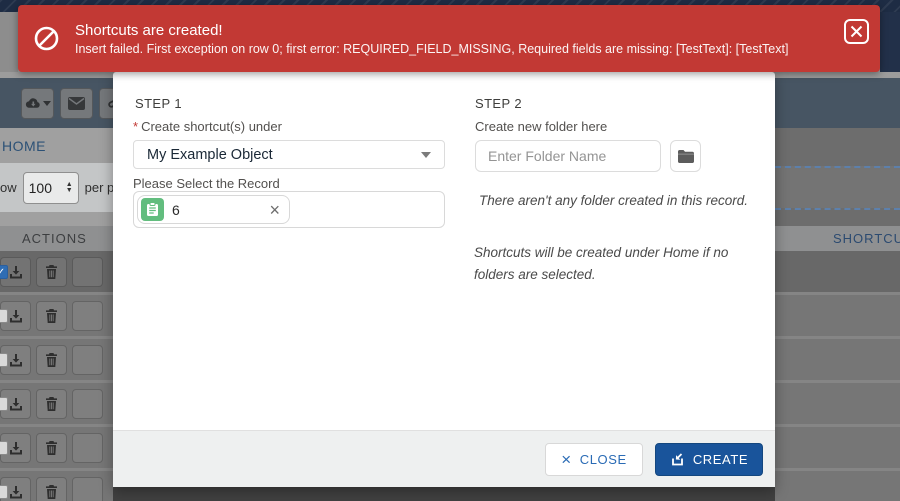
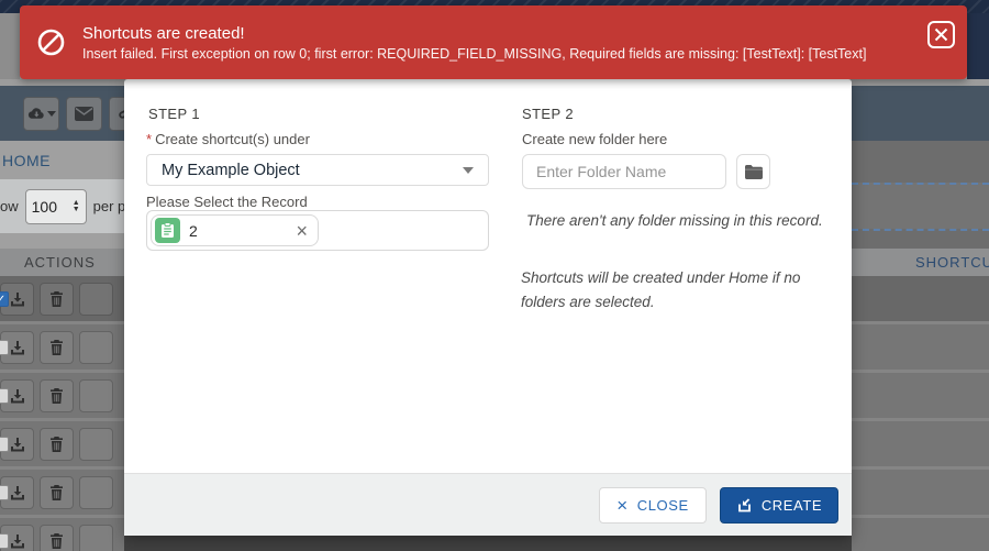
  HOME
  ow
  100
  per p
  ACTIONS
  ✓
  SHORTCU
  STEP 1
  * Create shortcut(s) under
  My Example Object
  Please Select the Record
- 6
+ 2
  ×
  STEP 2
  Create new folder here
  Enter Folder Name
- There aren't any folder created in this record.
+ There aren't any folder missing in this record.
  Shortcuts will be created under Home if no folders are selected.
  ×
  CLOSE
  CREATE
  Shortcuts are created!
  Insert failed. First exception on row 0; first error: REQUIRED_FIELD_MISSING, Required fields are missing: [TestText]: [TestText]
